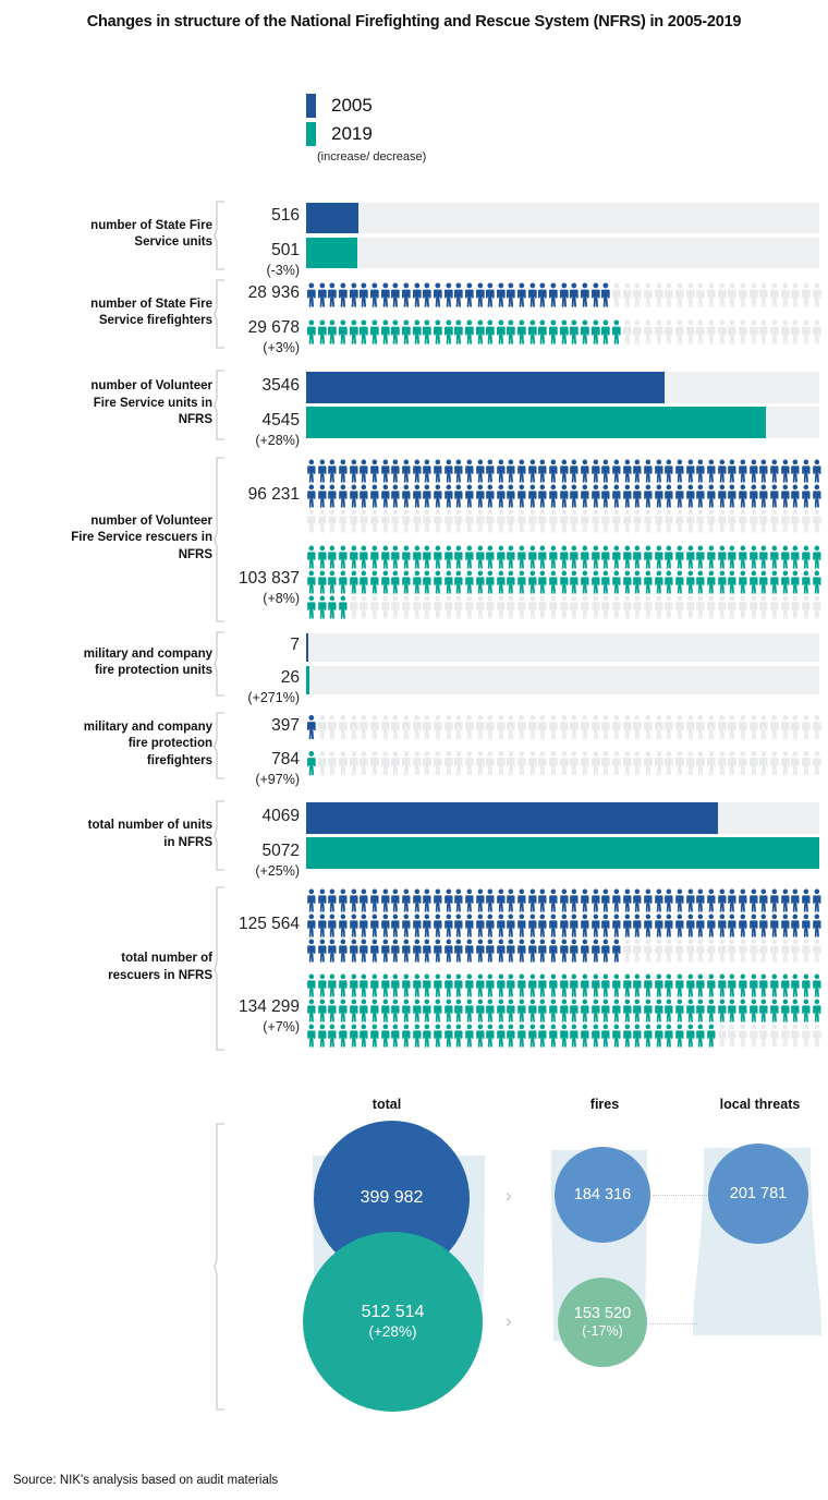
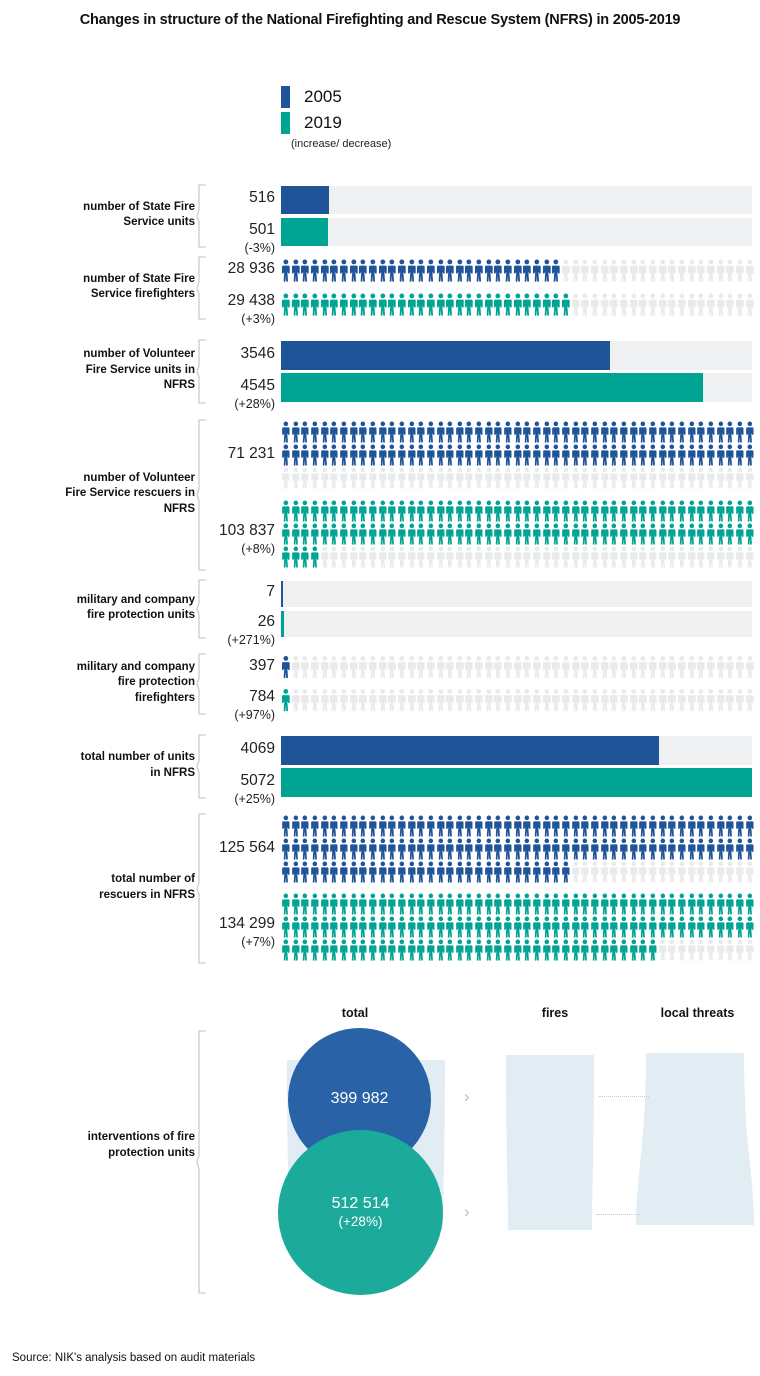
  Changes in structure of the National Firefighting and Rescue System (NFRS) in 2005-2019
  2005
  2019
  (increase/ decrease)
  number of State Fire
  Service units
  516
  501
  (-3%)
  number of State Fire
  Service firefighters
  28 936
- 29 678
+ 29 438
  (+3%)
  number of Volunteer
  Fire Service units in
  NFRS
  3546
  4545
  (+28%)
  number of Volunteer
  Fire Service rescuers in
  NFRS
- 96 231
+ 71 231
  103 837
  (+8%)
  military and company
  fire protection units
  7
  26
  (+271%)
  military and company
  fire protection
  firefighters
  397
  784
  (+97%)
  total number of units
  in NFRS
  4069
  5072
  (+25%)
  total number of
  rescuers in NFRS
  125 564
  134 299
  (+7%)
  total
  fires
  local threats
  399 982
  512 514
  (+28%)
- 184 316
- 153 520
- (-17%)
- 201 781
  ›
  ›
+ interventions of fire
+ protection units
  Source: NIK's analysis based on audit materials
